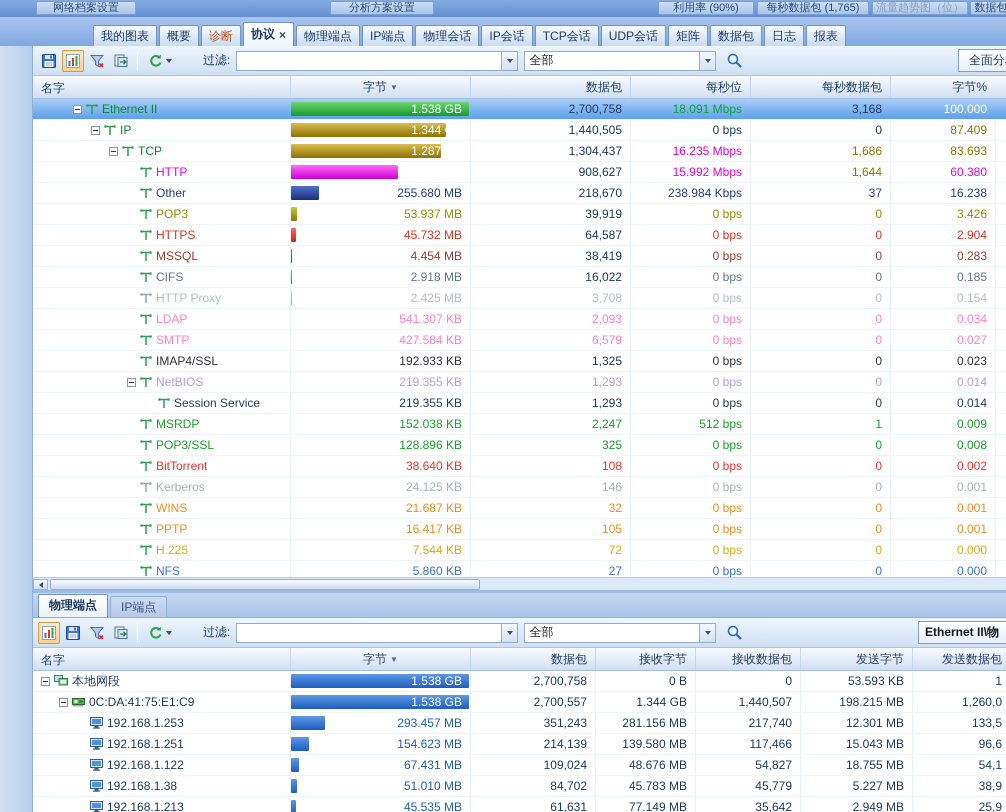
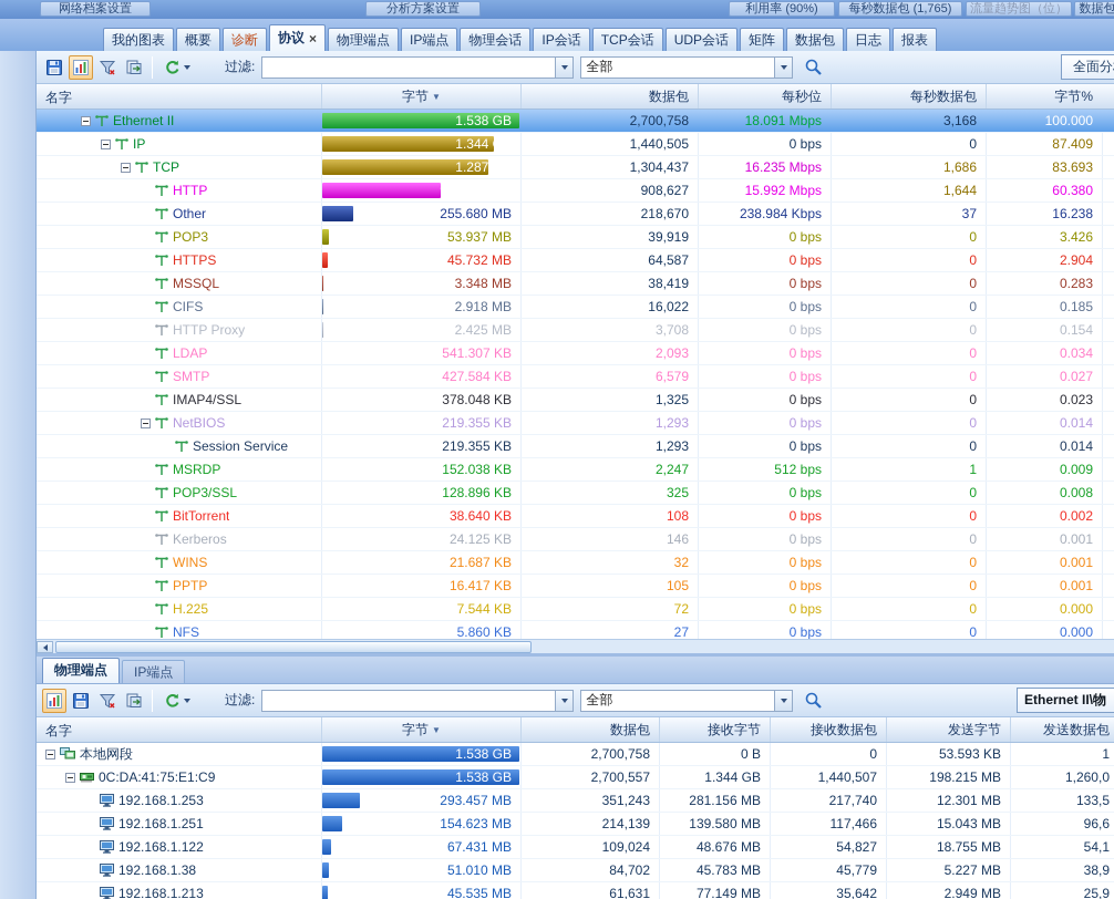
  网络档案设置
  分析方案设置
  利用率 (90%)
  每秒数据包 (1,765)
  流量趋势图（位）
  我的图表
  概要
  诊断
  协议
  ×
  物理端点
  IP端点
  物理会话
  IP会话
  TCP会话
  UDP会话
  矩阵
  数据包
  日志
  报表
  过滤:
  全部
  全面分
  名字
  字节 ▼
  数据包
  每秒位
  每秒数据包
  字节%
  Ethernet II
  1.538 GB
  2,700,758
  18.091 Mbps
  3,168
  100.000
  IP
  1.344 GB
  1,440,505
  0 bps
  0
  87.409
  TCP
  1.287 GB
  1,304,437
  16.235 Mbps
  1,686
  83.693
  HTTP
  950.716 MB
  908,627
  15.992 Mbps
  1,644
  60.380
  Other
  255.680 MB
  218,670
  238.984 Kbps
  37
  16.238
  POP3
  53.937 MB
  39,919
  0 bps
  0
  3.426
  HTTPS
  45.732 MB
  64,587
  0 bps
  0
  2.904
  MSSQL
- 4.454 MB
+ 3.348 MB
  38,419
  0 bps
  0
  0.283
  CIFS
  2.918 MB
  16,022
  0 bps
  0
  0.185
  HTTP Proxy
  2.425 MB
  3,708
  0 bps
  0
  0.154
  LDAP
  541.307 KB
  2,093
  0 bps
  0
  0.034
  SMTP
  427.584 KB
  6,579
  0 bps
  0
  0.027
  IMAP4/SSL
- 192.933 KB
+ 378.048 KB
  1,325
  0 bps
  0
  0.023
  NetBIOS
  219.355 KB
  1,293
  0 bps
  0
  0.014
  Session Service
  219.355 KB
  1,293
  0 bps
  0
  0.014
  MSRDP
  152.038 KB
  2,247
  512 bps
  1
  0.009
  POP3/SSL
  128.896 KB
  325
  0 bps
  0
  0.008
  BitTorrent
  38.640 KB
  108
  0 bps
  0
  0.002
  Kerberos
  24.125 KB
  146
  0 bps
  0
  0.001
  WINS
  21.687 KB
  32
  0 bps
  0
  0.001
  PPTP
  16.417 KB
  105
  0 bps
  0
  0.001
  H.225
  7.544 KB
  72
  0 bps
  0
  0.000
  NFS
  5.860 KB
  27
  0 bps
  0
  0.000
  物理端点
  IP端点
  过滤:
  全部
  Ethernet II\物
  名字
  字节 ▼
  数据包
  接收字节
  接收数据包
  发送字节
  发送数据包
  本地网段
  1.538 GB
  2,700,758
  0 B
  0
  53.593 KB
  1
  0C:DA:41:75:E1:C9
  1.538 GB
  2,700,557
  1.344 GB
  1,440,507
  198.215 MB
  1,260,0
  192.168.1.253
  293.457 MB
  351,243
  281.156 MB
  217,740
  12.301 MB
  133,5
  192.168.1.251
  154.623 MB
  214,139
  139.580 MB
  117,466
  15.043 MB
  96,6
  192.168.1.122
  67.431 MB
  109,024
  48.676 MB
  54,827
  18.755 MB
  54,1
  192.168.1.38
  51.010 MB
  84,702
  45.783 MB
  45,779
  5.227 MB
  38,9
  192.168.1.213
  45.535 MB
  61,631
  77.149 MB
  35,642
  2.949 MB
  25,9
